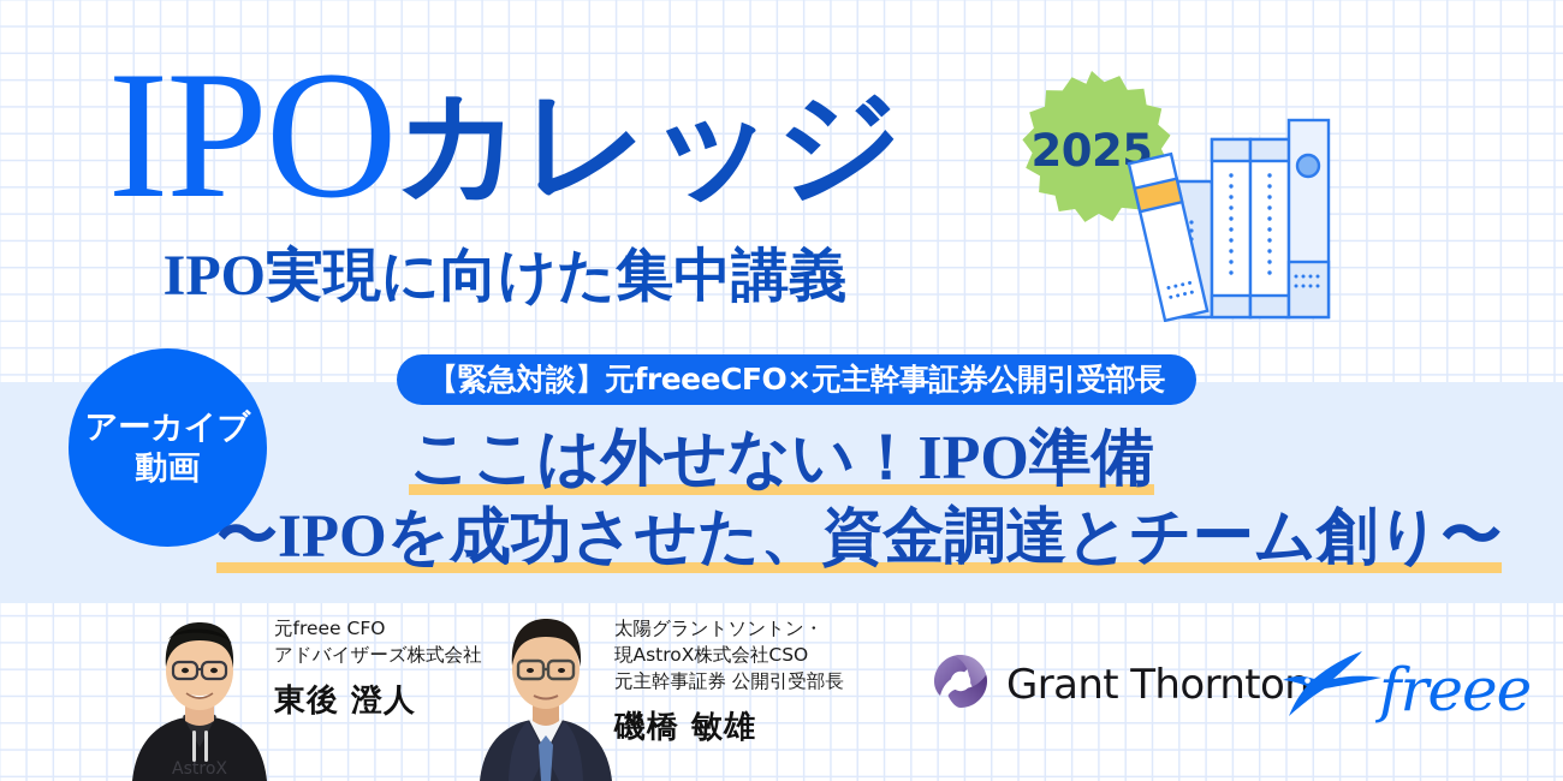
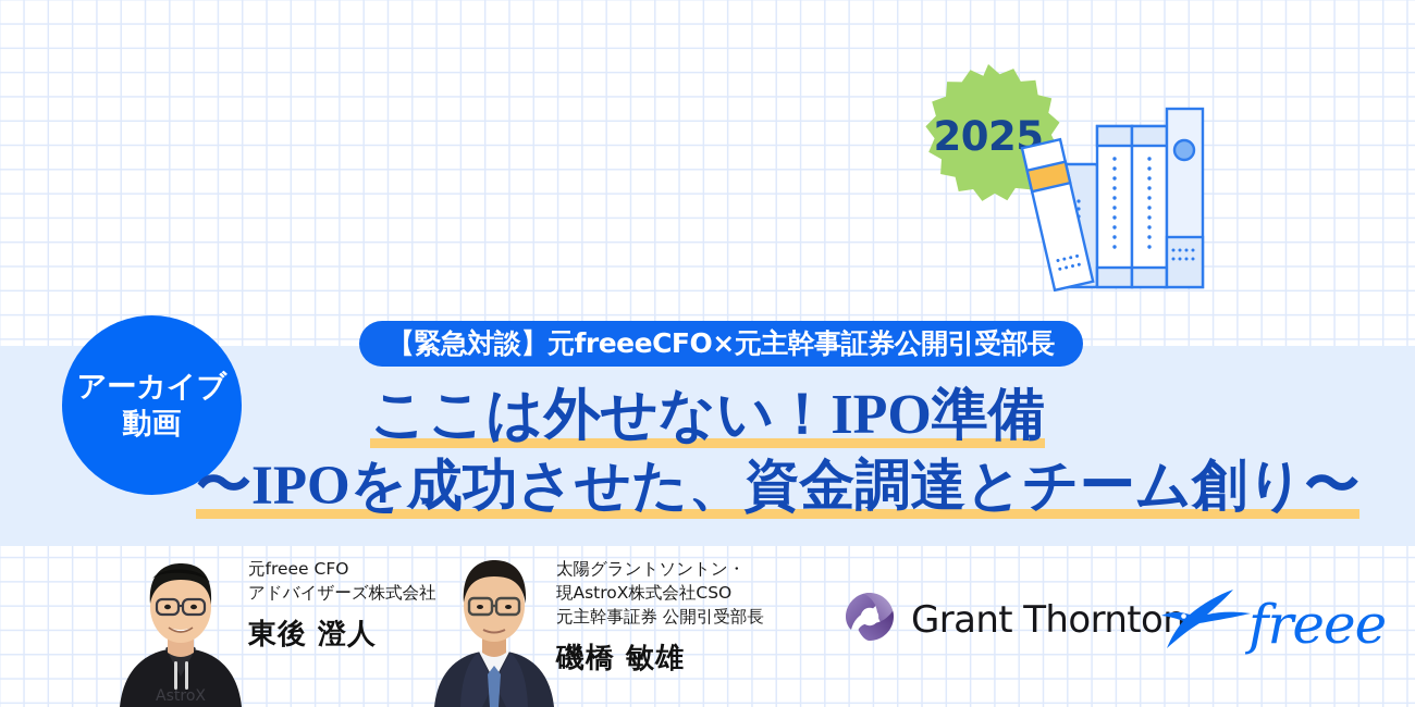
- IPOカレッジ
- IPO実現に向けた集中講義
  2025
  アーカイブ
  動画
  【緊急対談】元freeeCFO×元主幹事証券公開引受部長
  ここは外せない！IPO準備
  〜IPOを成功させた、資金調達とチーム創り〜
  AstroX
  元freee CFO
  アドバイザーズ株式会社
  東後 澄人
  太陽グラントソントン・
  現AstroX株式会社CSO
  元主幹事証券 公開引受部長
  磯橋 敏雄
  Grant Thornton
  freee
